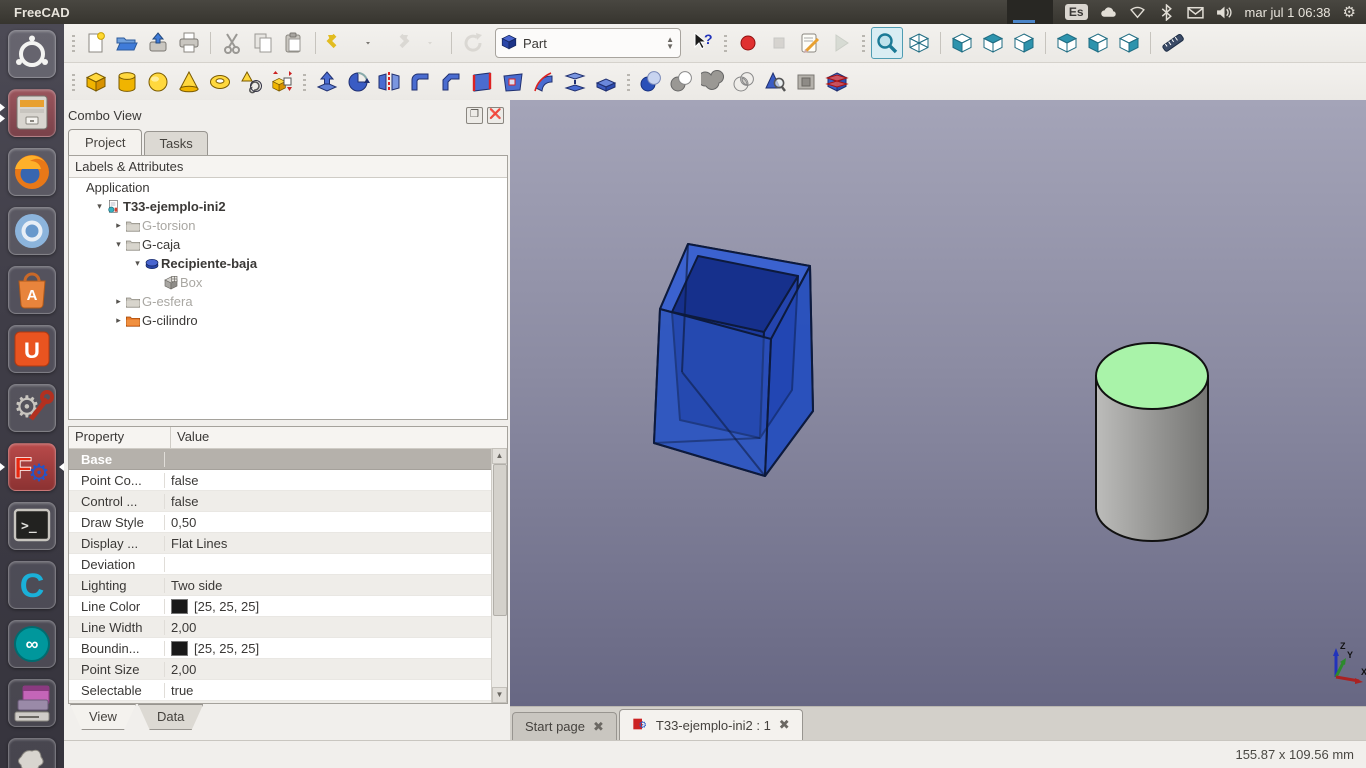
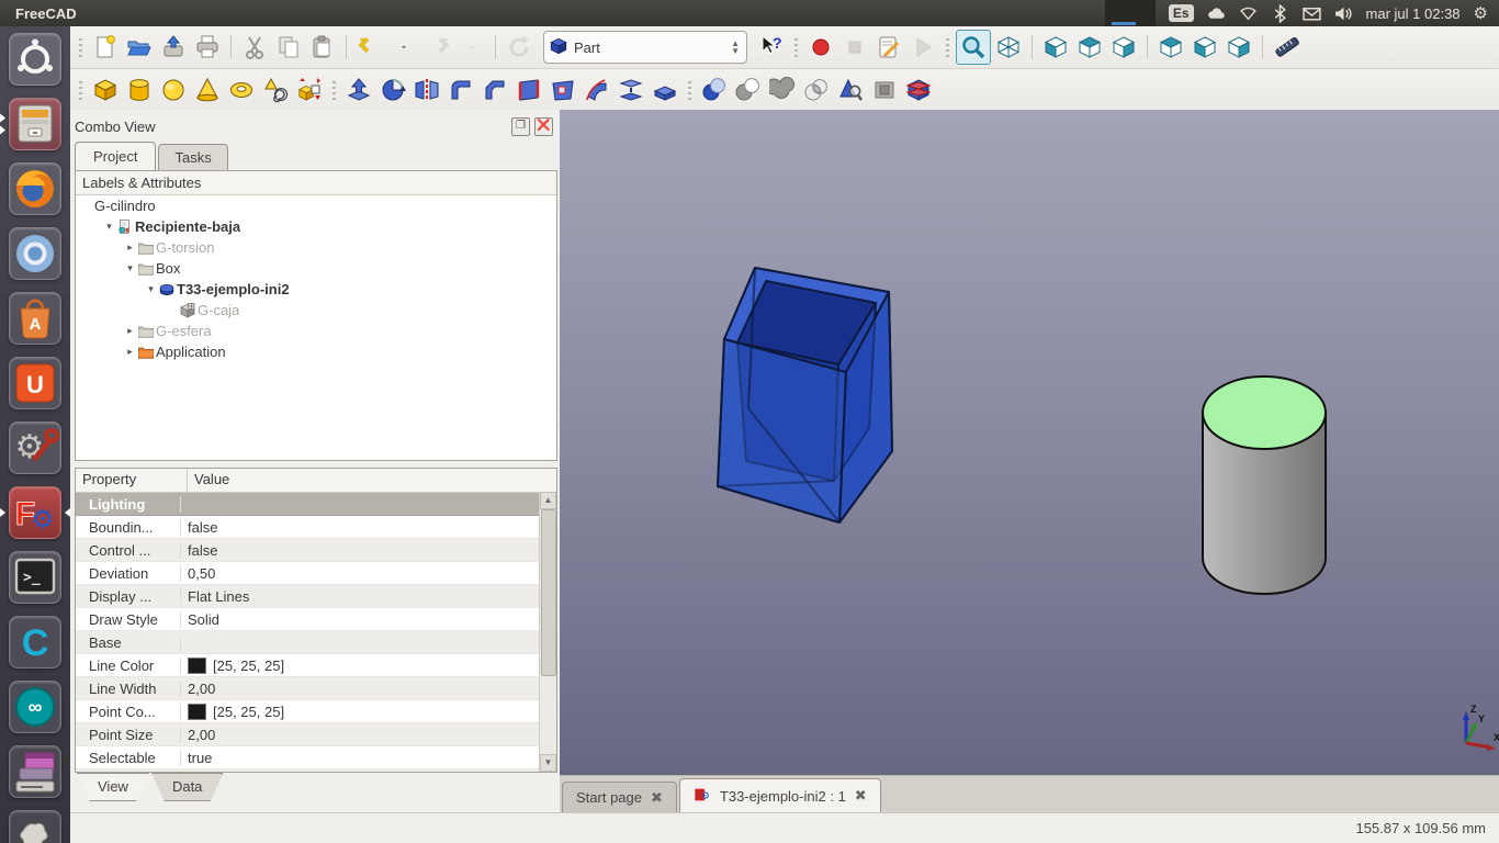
  FreeCAD
  Es
- mar jul 1 06:38
+ mar jul 1 02:38
  ⚙
  A
  U
  ⚙
  F
  ⚙
  >_
  C
  ∞
  Part
  ▲
  ▼
  ?
  Combo View
  ❐
  ❌
  Project
  Tasks
  Labels & Attributes
- Application
+ G-cilindro
  ▾
- T33-ejemplo-ini2
+ Recipiente-baja
  ▸
  G-torsion
  ▾
- G-caja
+ Box
  ▾
- Recipiente-baja
+ T33-ejemplo-ini2
- Box
+ G-caja
  ▸
  G-esfera
  ▸
- G-cilindro
+ Application
  Property
  Value
- Base
+ Lighting
- Point Co...
+ Boundin...
  false
  Control ...
  false
- Draw Style
+ Deviation
  0,50
  Display ...
  Flat Lines
- Deviation
+ Draw Style
+ Solid
- Lighting
+ Base
- Two side
  Line Color
  [25, 25, 25]
  Line Width
  2,00
- Boundin...
+ Point Co...
  [25, 25, 25]
  Point Size
  2,00
  Selectable
  true
  ▲
  ▼
  View
  Data
  Z
  Y
  X
  Start page
  ✖
  ⚙
  T33-ejemplo-ini2 : 1
  ✖
  155.87 x 109.56 mm
